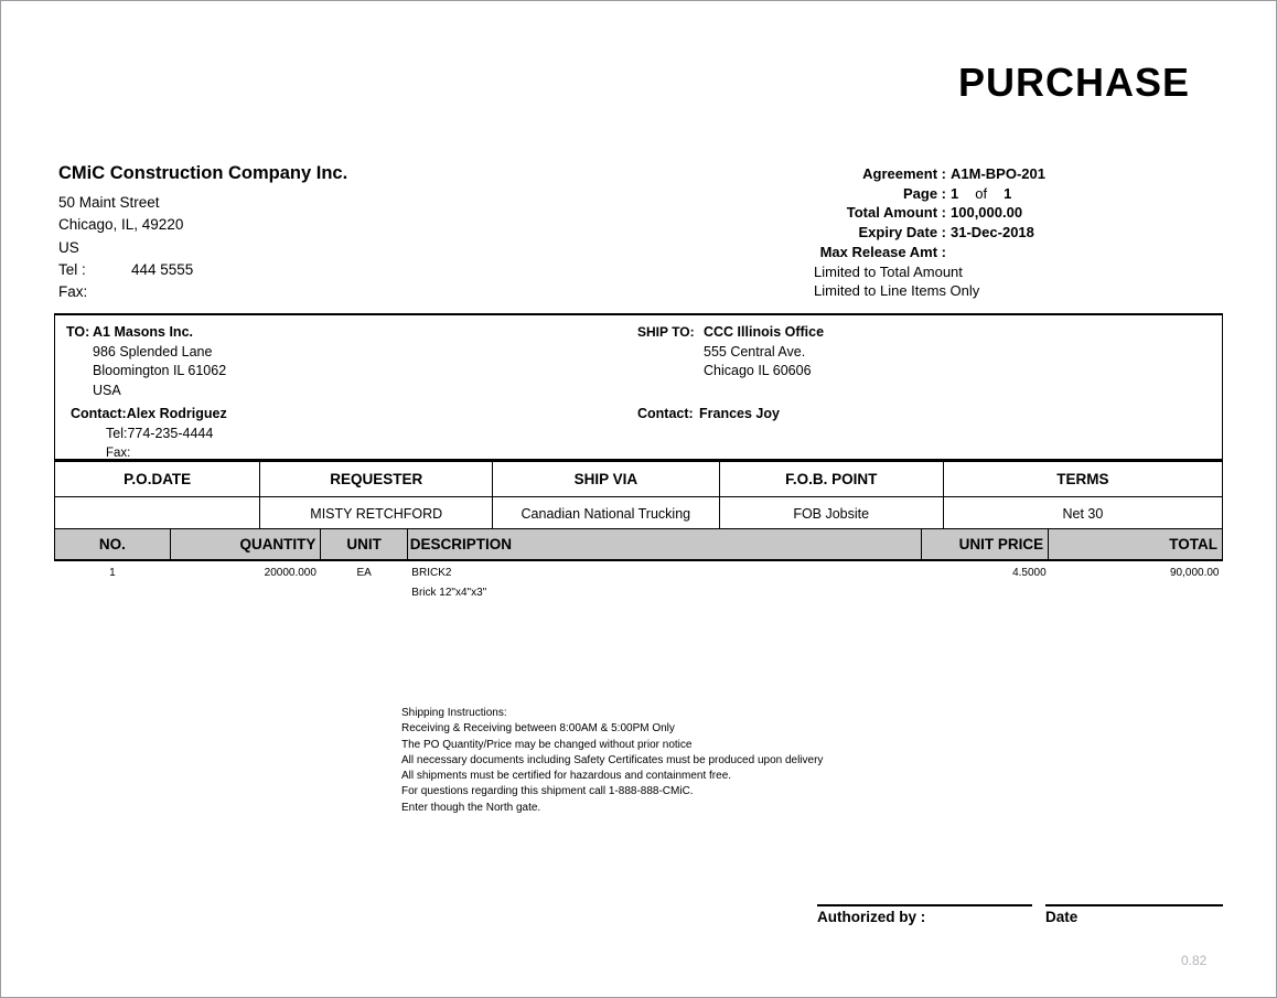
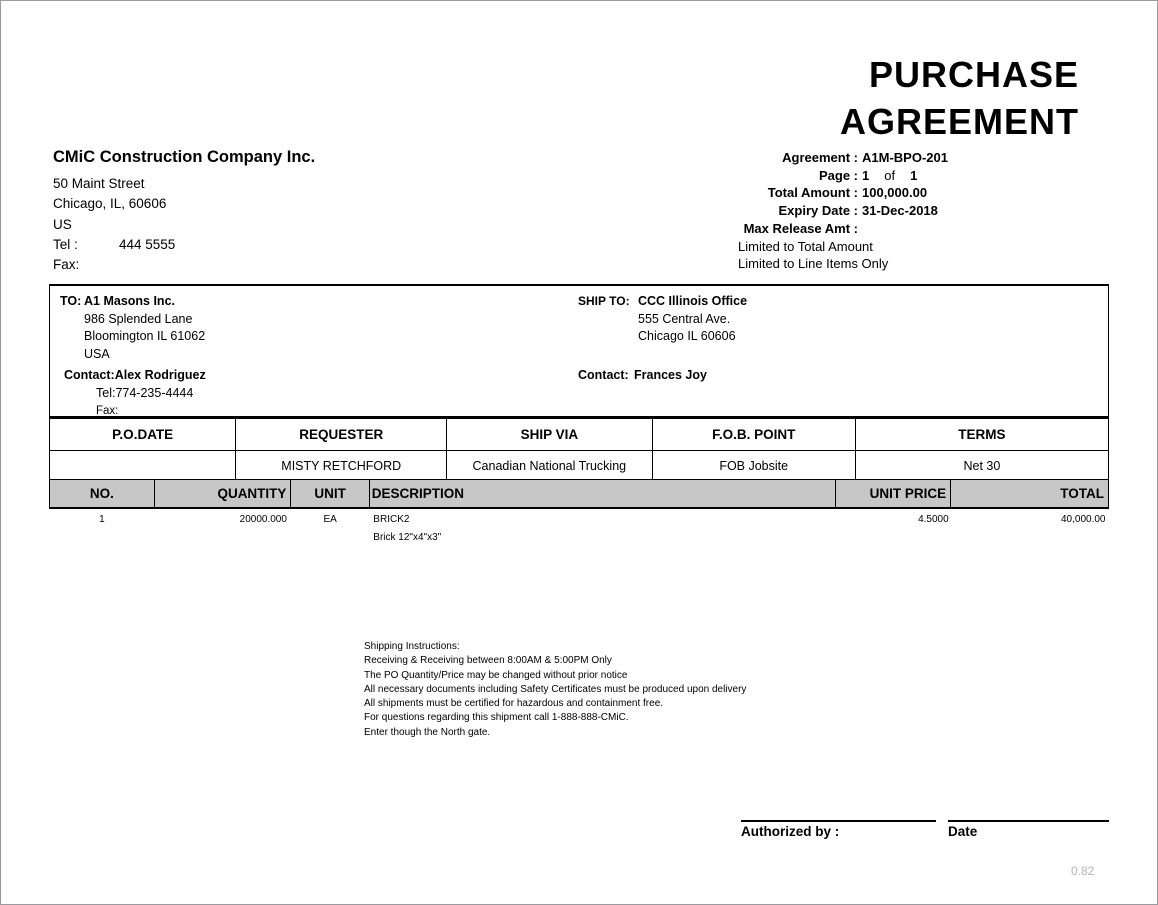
  PURCHASE
+ AGREEMENT
  CMiC Construction Company Inc.
  50 Maint Street
- Chicago, IL, 49220
+ Chicago, IL, 60606
  US
  Tel : 444 5555
  Fax:
  Agreement :
  A1M-BPO-201
  Page :
  1 of 1
  Total Amount :
  100,000.00
  Expiry Date :
  31-Dec-2018
  Max Release Amt :
  Limited to Total Amount
  Limited to Line Items Only
  TO: A1 Masons Inc.
  986 Splended Lane
  Bloomington IL 61062
  USA
  Contact:Alex Rodriguez
  Tel:774-235-4444
  Fax:
  SHIP TO: CCC Illinois Office
  555 Central Ave.
  Chicago IL 60606
  Contact: Frances Joy
  P.O.DATE	REQUESTER	SHIP VIA	F.O.B. POINT	TERMS
  	MISTY RETCHFORD	Canadian National Trucking	FOB Jobsite	Net 30
  NO.	QUANTITY	UNIT	DESCRIPTION	UNIT PRICE	TOTAL
- 1	20000.000	EA	BRICK2 Brick 12"x4"x3"	4.5000	90,000.00
+ 1	20000.000	EA	BRICK2 Brick 12"x4"x3"	4.5000	40,000.00
  Shipping Instructions:
  Receiving & Receiving between 8:00AM & 5:00PM Only
  The PO Quantity/Price may be changed without prior notice
  All necessary documents including Safety Certificates must be produced upon delivery
  All shipments must be certified for hazardous and containment free.
  For questions regarding this shipment call 1-888-888-CMiC.
  Enter though the North gate.
  Authorized by :
  Date
  0.82
